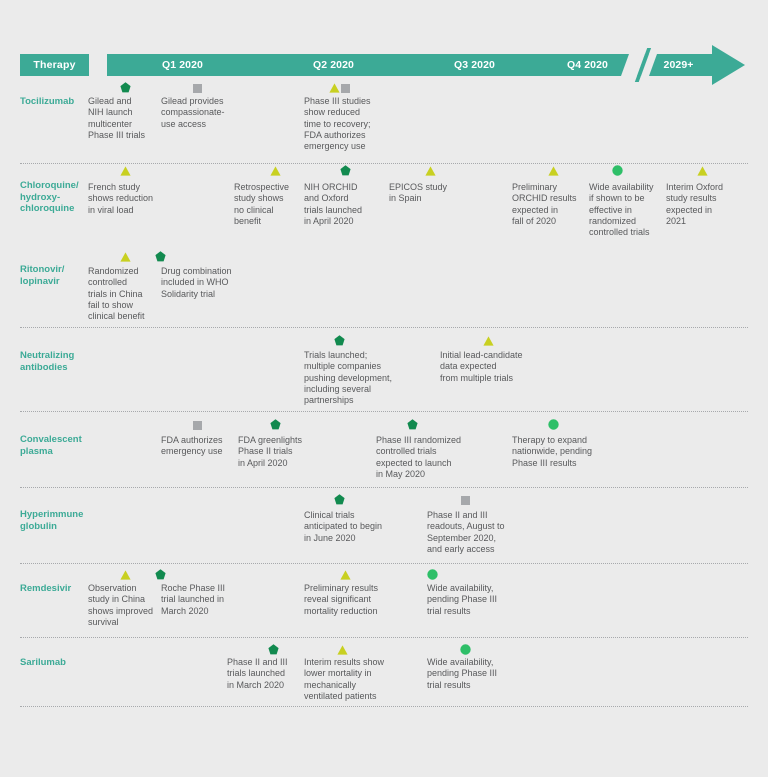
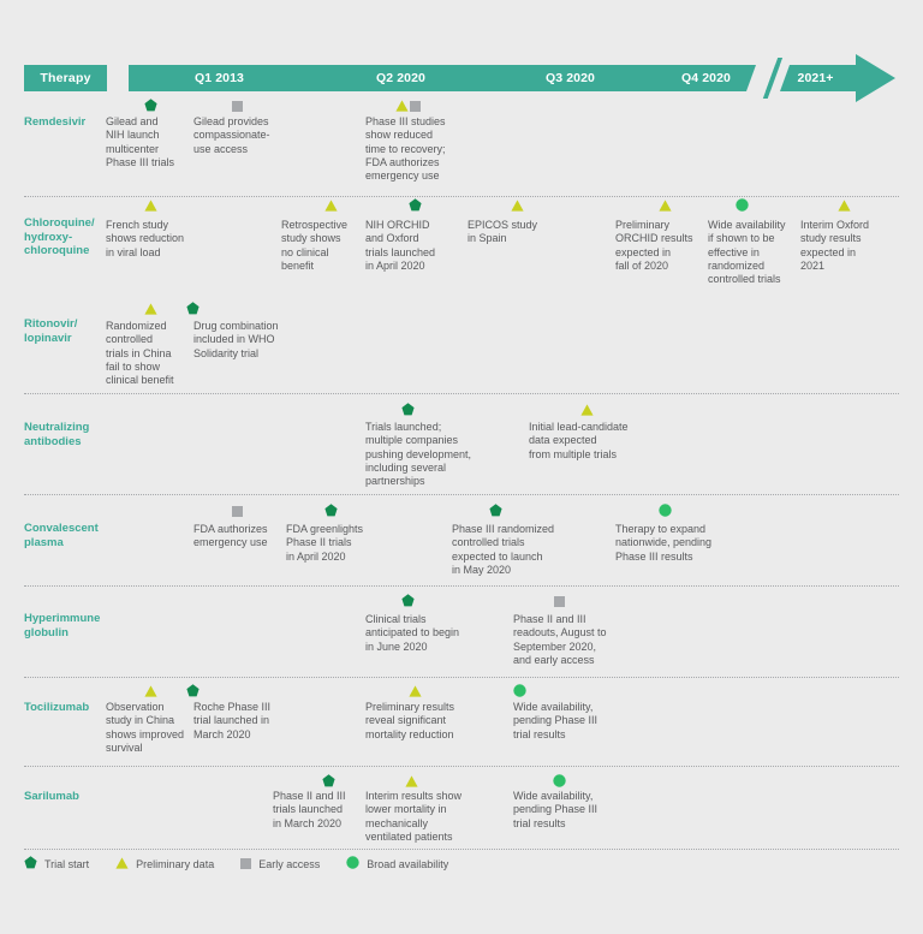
  Therapy
- Q1 2020
+ Q1 2013
  Q2 2020
  Q3 2020
  Q4 2020
- 2029+
+ 2021+
- Tocilizumab
+ Remdesivir
  Gilead and
  NIH launch
  multicenter
  Phase III trials
  Gilead provides
  compassionate-
  use access
  Phase III studies
  show reduced
  time to recovery;
  FDA authorizes
  emergency use
  Chloroquine/
  hydroxy-
  chloroquine
  French study
  shows reduction
  in viral load
  Retrospective
  study shows
  no clinical
  benefit
  NIH ORCHID
  and Oxford
  trials launched
  in April 2020
  EPICOS study
  in Spain
  Preliminary
  ORCHID results
  expected in
  fall of 2020
  Wide availability
  if shown to be
  effective in
  randomized
  controlled trials
  Interim Oxford
  study results
  expected in
  2021
  Ritonovir/
  lopinavir
  Randomized
  controlled
  trials in China
  fail to show
  clinical benefit
  Drug combination
  included in WHO
  Solidarity trial
  Neutralizing
  antibodies
  Trials launched;
  multiple companies
  pushing development,
  including several
  partnerships
  Initial lead-candidate
  data expected
  from multiple trials
  Convalescent
  plasma
  FDA authorizes
  emergency use
  FDA greenlights
  Phase II trials
  in April 2020
  Phase III randomized
  controlled trials
  expected to launch
  in May 2020
  Therapy to expand
  nationwide, pending
  Phase III results
  Hyperimmune
  globulin
  Clinical trials
  anticipated to begin
  in June 2020
  Phase II and III
  readouts, August to
  September 2020,
  and early access
- Remdesivir
+ Tocilizumab
  Observation
  study in China
  shows improved
  survival
  Roche Phase III
  trial launched in
  March 2020
  Preliminary results
  reveal significant
  mortality reduction
  Wide availability,
  pending Phase III
  trial results
  Sarilumab
  Phase II and III
  trials launched
  in March 2020
  Interim results show
  lower mortality in
  mechanically
  ventilated patients
  Wide availability,
  pending Phase III
  trial results
+ Trial start
+ Preliminary data
+ Early access
+ Broad availability
